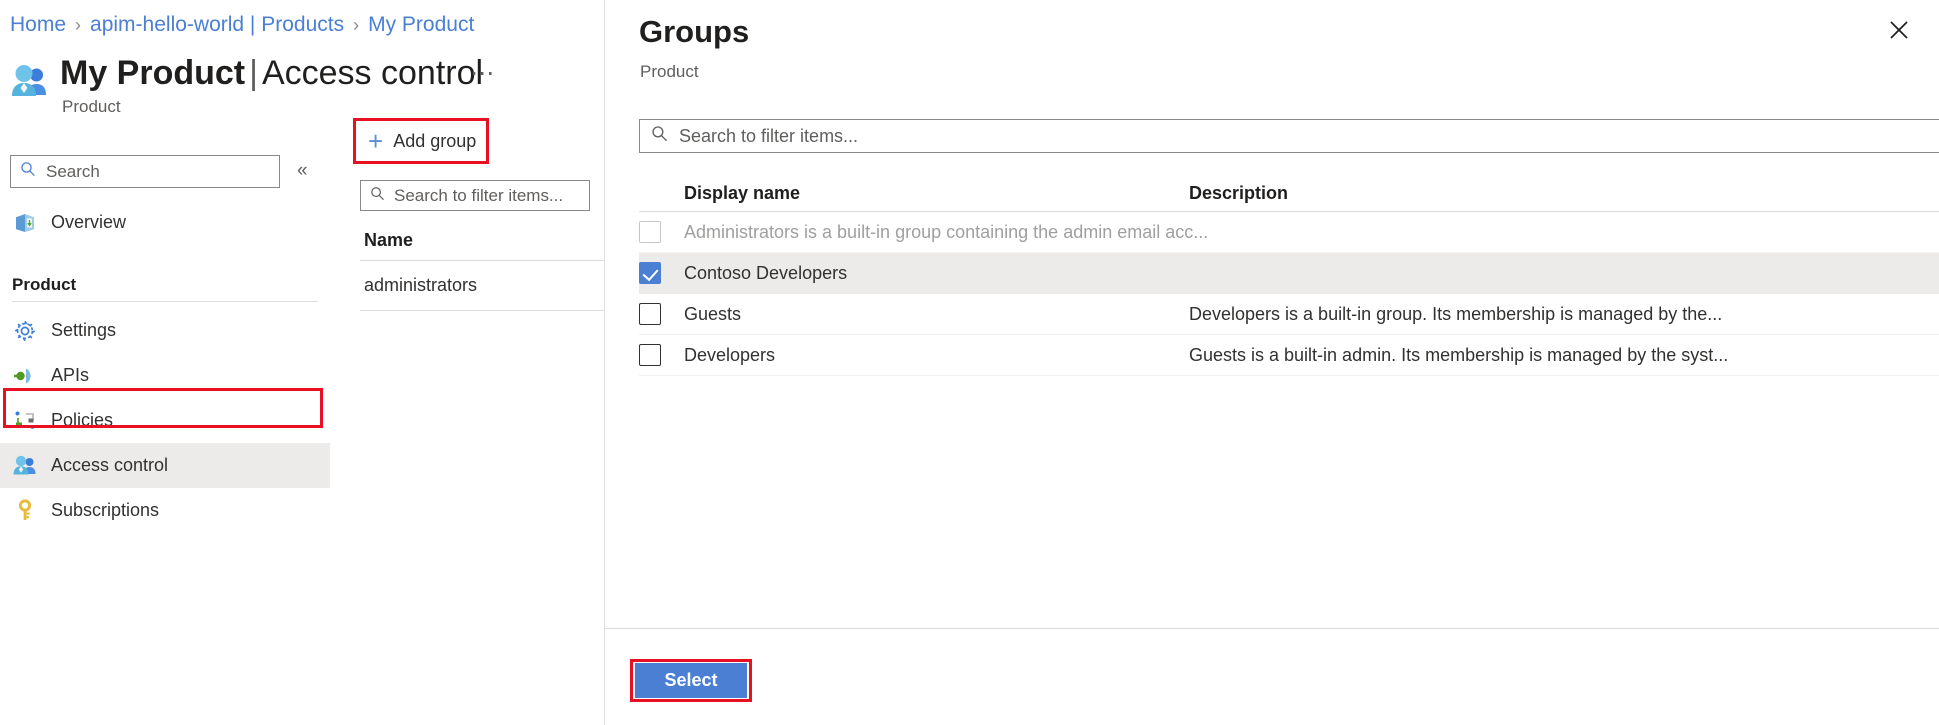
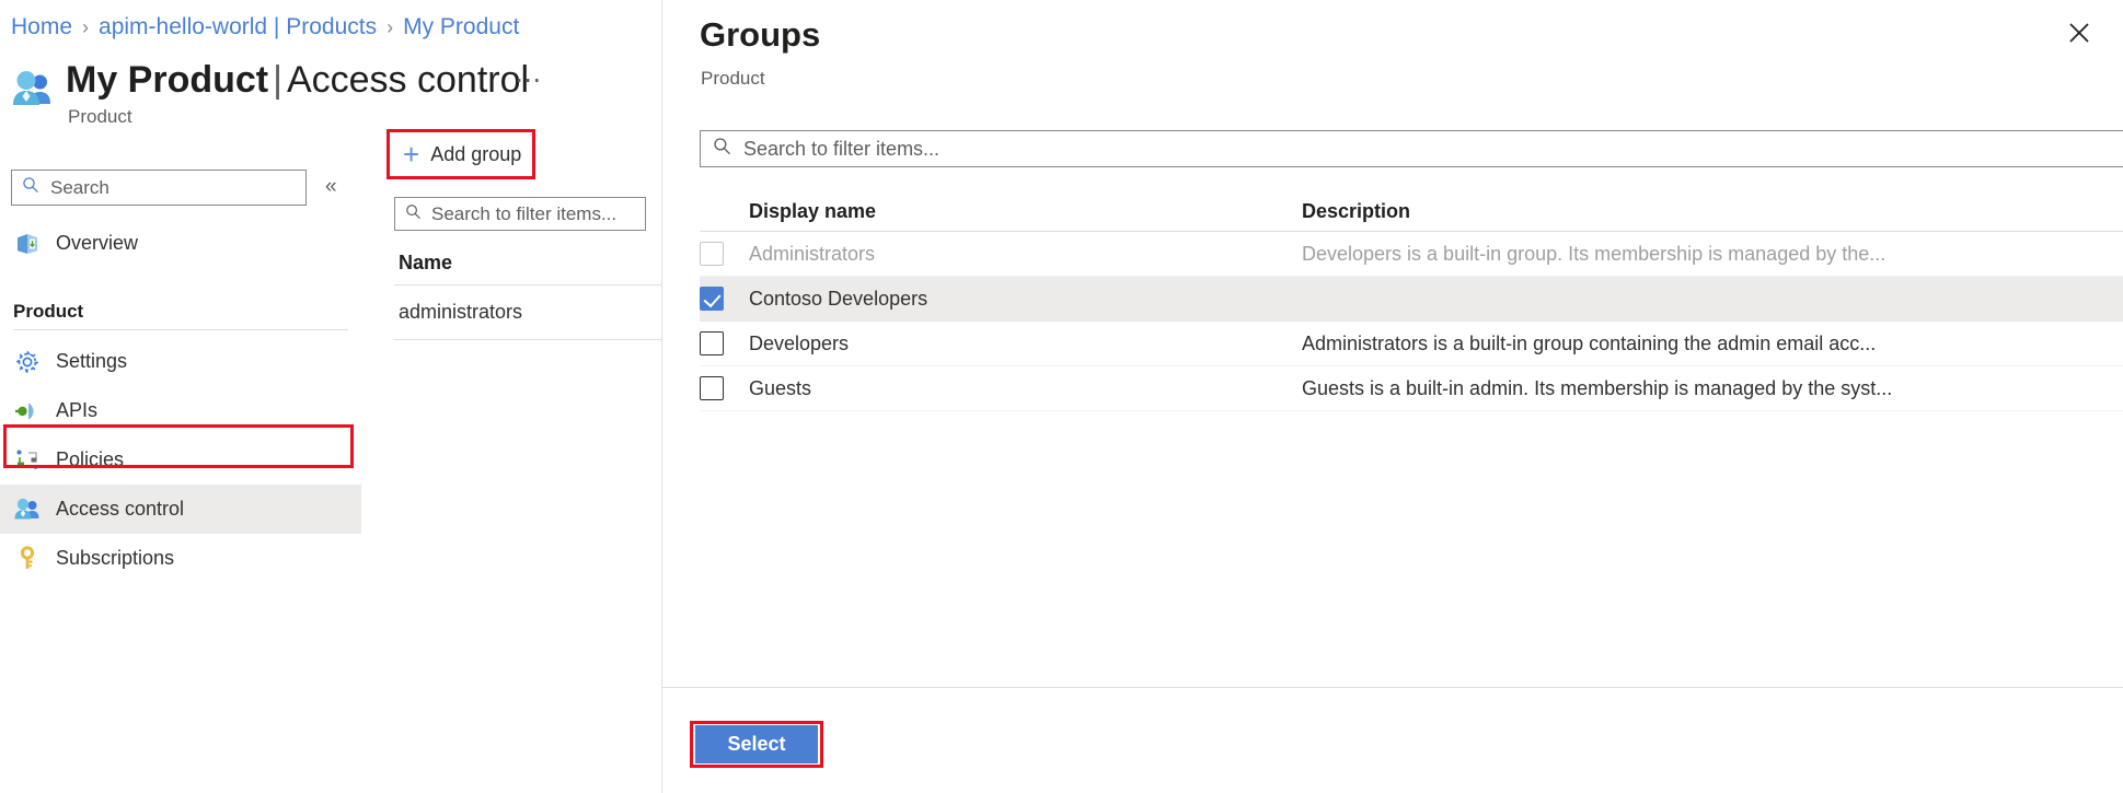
  Home
  ›
  apim-hello-world | Products
  ›
  My Product
  My Product|Access control
  Product
  ⋯
  Search
  «
  Overview
  Product
  Settings
  APIs
  Policies
  Access control
  Subscriptions
  +
  Add group
  Search to filter items...
  Name
  administrators
  Groups
  Product
  Search to filter items...
  Display name
  Description
+ Administrators
- Administrators is a built-in group containing the admin email acc...
+ Developers is a built-in group. Its membership is managed by the...
  Contoso Developers
- Guests
+ Developers
- Developers is a built-in group. Its membership is managed by the...
+ Administrators is a built-in group containing the admin email acc...
- Developers
+ Guests
  Guests is a built-in admin. Its membership is managed by the syst...
  Select
